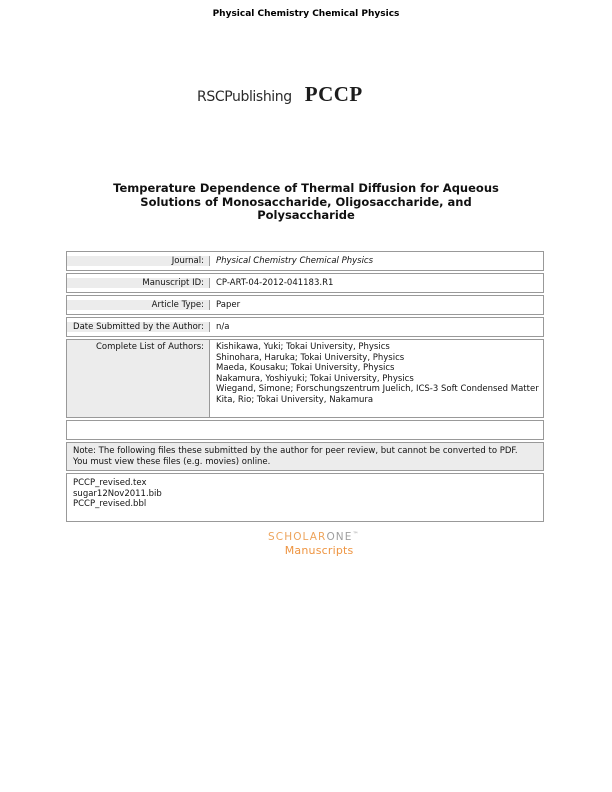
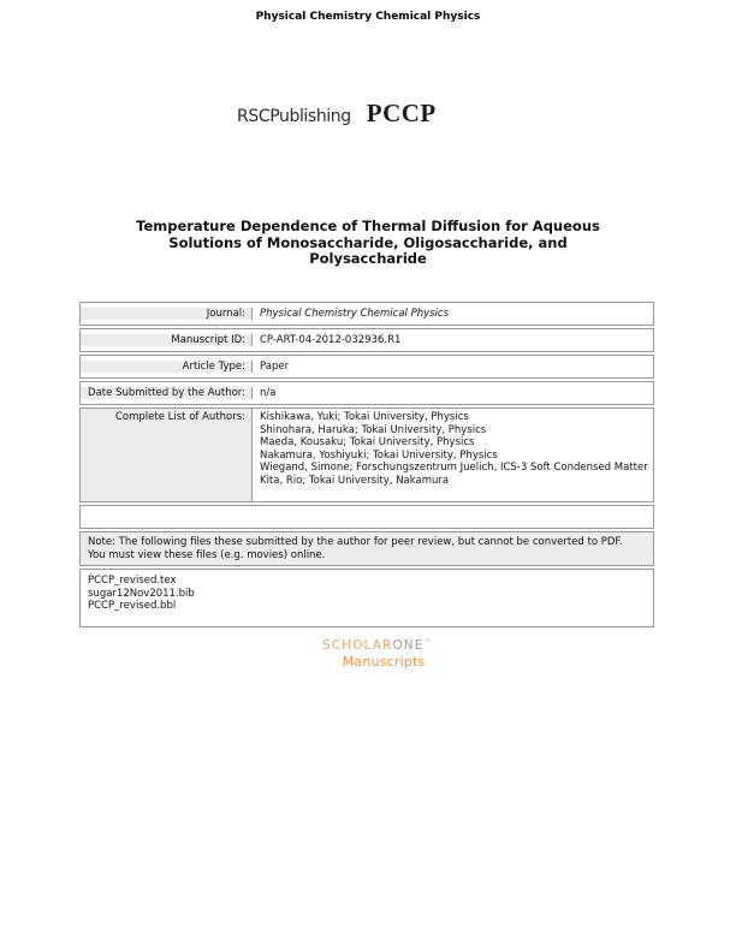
  Physical Chemistry Chemical Physics
  RSCPublishing
  PCCP
  Temperature Dependence of Thermal Diffusion for Aqueous
  Solutions of Monosaccharide, Oligosaccharide, and
  Polysaccharide
  Journal:
  Physical Chemistry Chemical Physics
  Manuscript ID:
- CP-ART-04-2012-041183.R1
+ CP-ART-04-2012-032936.R1
  Article Type:
  Paper
  Date Submitted by the Author:
  n/a
  Complete List of Authors:
  Kishikawa, Yuki; Tokai University, Physics
  Shinohara, Haruka; Tokai University, Physics
  Maeda, Kousaku; Tokai University, Physics
  Nakamura, Yoshiyuki; Tokai University, Physics
  Wiegand, Simone; Forschungszentrum Juelich, ICS-3 Soft Condensed Matter
  Kita, Rio; Tokai University, Nakamura
  Note: The following files these submitted by the author for peer review, but cannot be converted to PDF. You must view these files (e.g. movies) online.
  PCCP_revised.tex
  sugar12Nov2011.bib
  PCCP_revised.bbl
  SCHOLARONE
  Manuscripts
